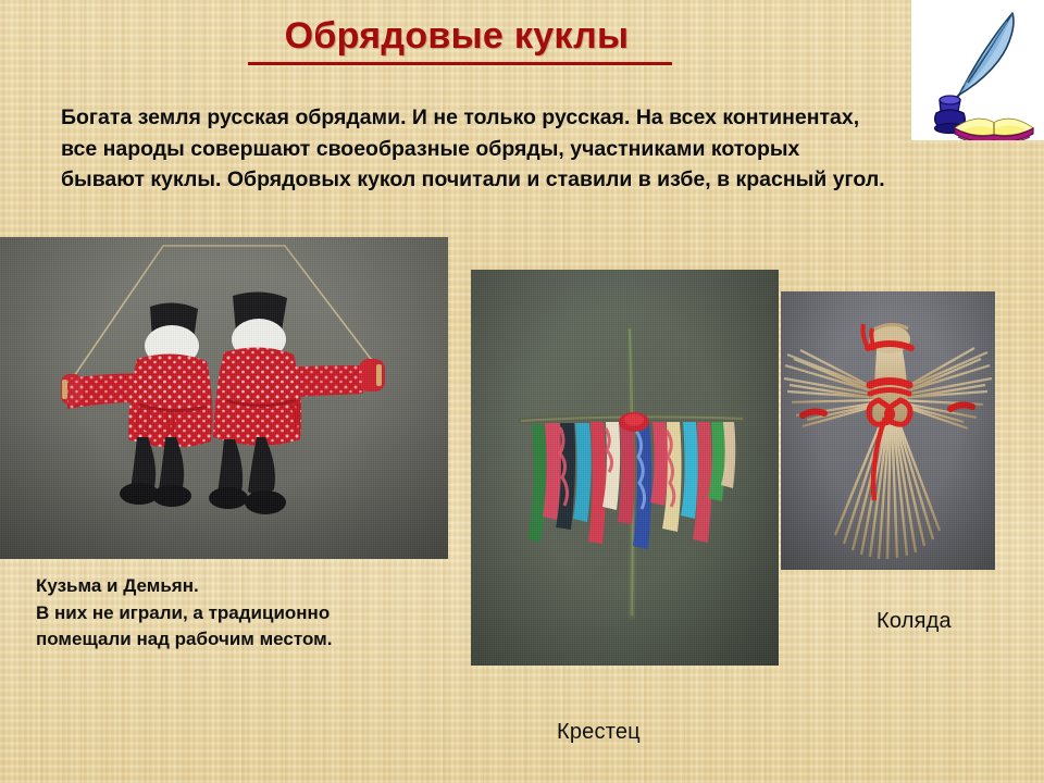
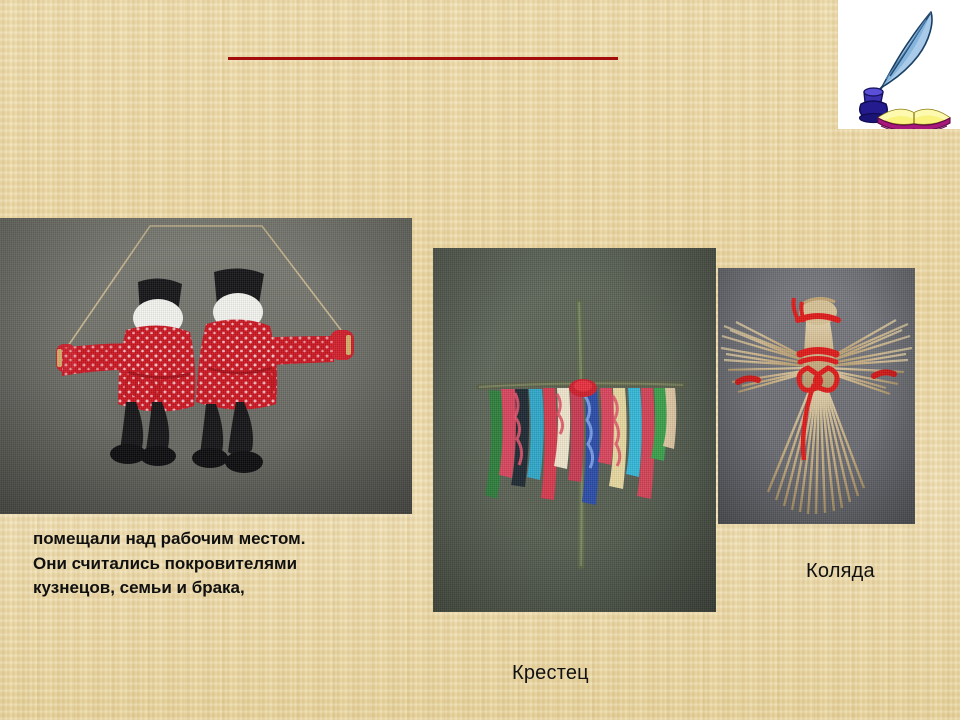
- Обрядовые куклы
- Богата земля русская обрядами. И не только русская. На всех континентах, все народы совершают своеобразные обряды, участниками которых бывают куклы. Обрядовых кукол почитали и ставили в избе, в красный угол.
- Кузьма и Демьян.
- В них не играли, а традиционно
  помещали над рабочим местом.
+ Они считались покровителями
+ кузнецов, семьи и брака,
  Коляда
  Крестец
